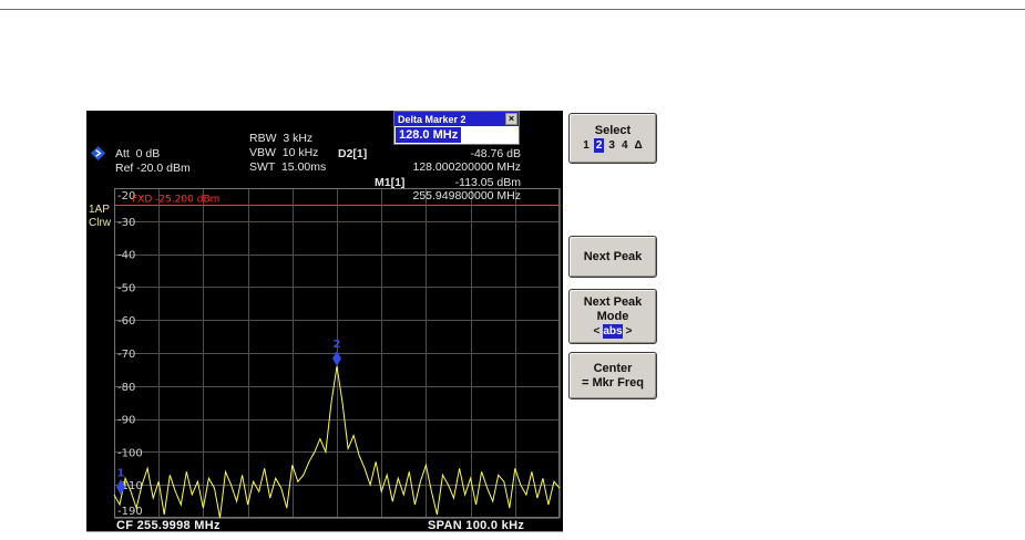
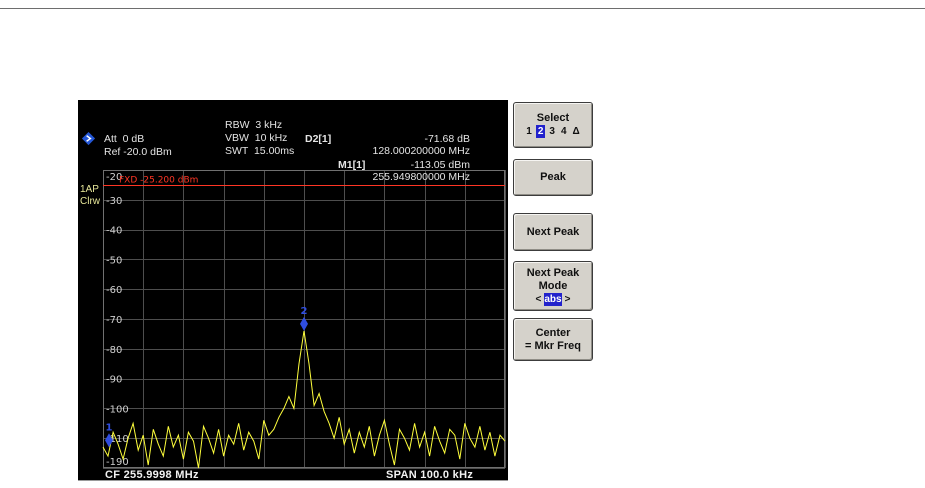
  Att 0 dB
  Ref -20.0 dBm
  RBW 3 kHz
  VBW 10 kHz
  SWT 15.00ms
  D2[1]
- -48.76 dB
+ -71.68 dB
  128.000200000 MHz
  M1[1]
  -113.05 dBm
  255.949800000 MHz
  1AP
  Clrw
  -20
  -30
  -40
  -50
  -60
  -70
  -80
  -90
  -100
  110
  -190
  FXD -25.200 dBm
  1
  2
  CF 255.9998 MHz
  SPAN 100.0 kHz
- Delta Marker 2
- ×
- 128.0 MHz
  Select
  1
  2
  3
  4
  Δ
+ Peak
  Next Peak
  Next Peak
  Mode
  <
  abs
  >
  Center
  = Mkr Freq
